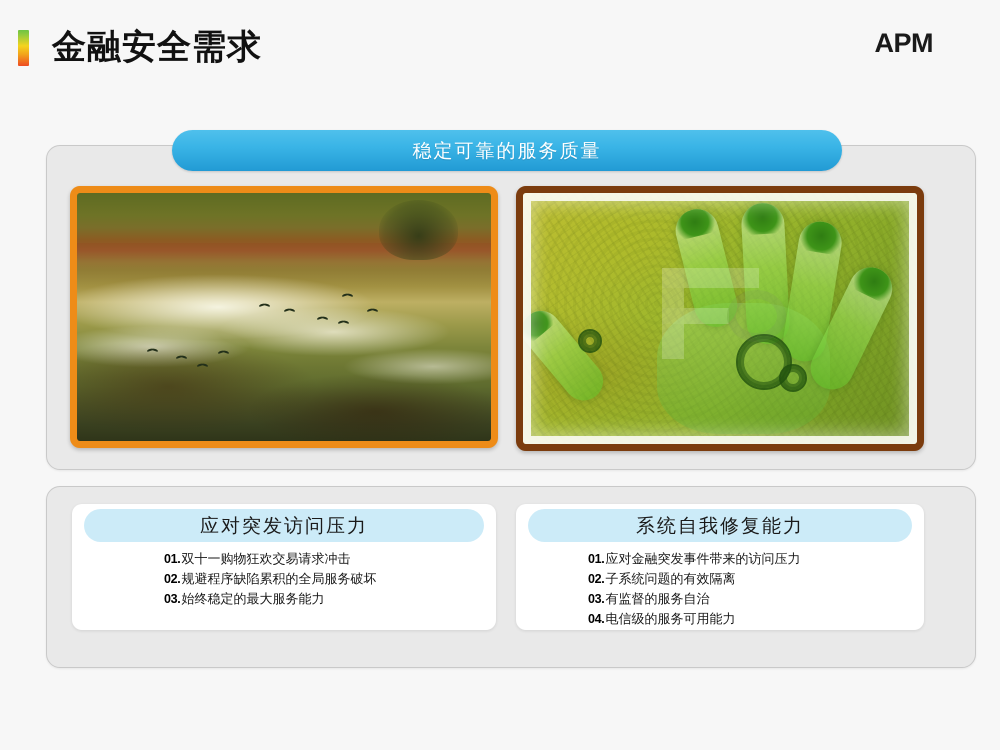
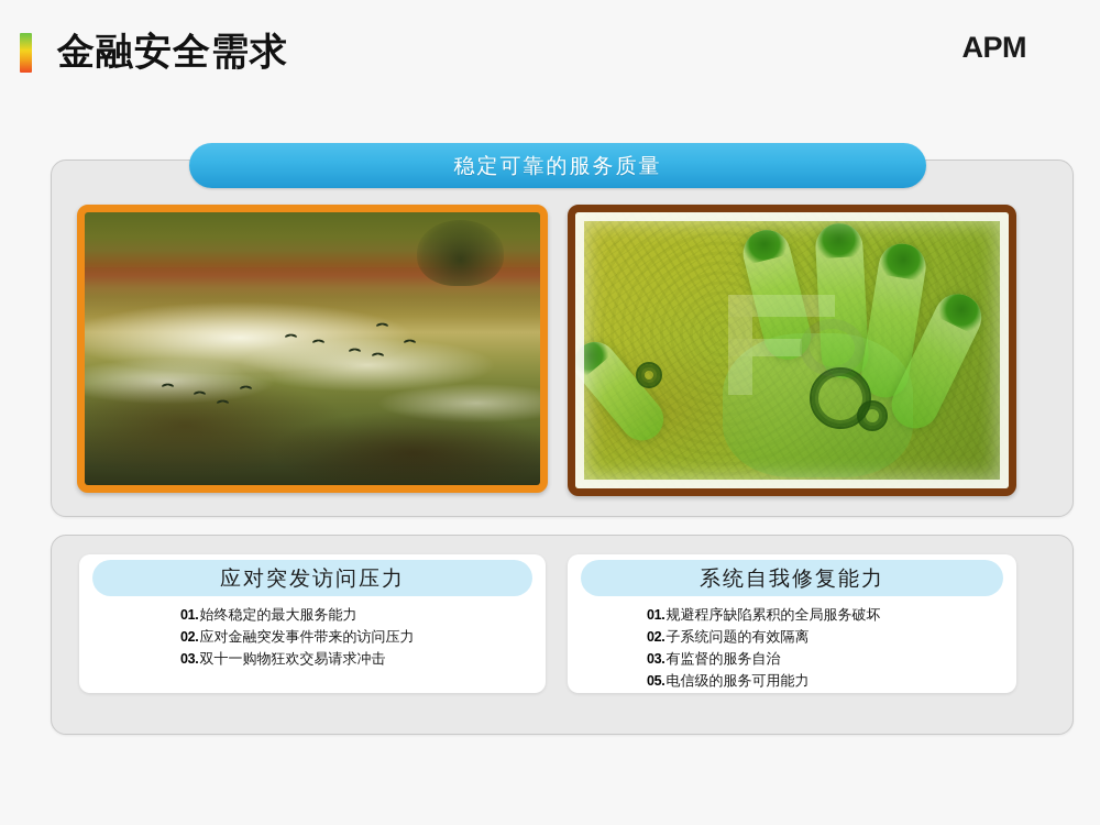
  金融安全需求
  稳定可靠的服务质量
  应对突发访问压力
  01.
- 双十一购物狂欢交易请求冲击
+ 始终稳定的最大服务能力
  02.
- 规避程序缺陷累积的全局服务破坏
+ 应对金融突发事件带来的访问压力
  03.
- 始终稳定的最大服务能力
+ 双十一购物狂欢交易请求冲击
  系统自我修复能力
  01.
- 应对金融突发事件带来的访问压力
+ 规避程序缺陷累积的全局服务破坏
  02.
  子系统问题的有效隔离
  03.
  有监督的服务自治
- 04.
+ 05.
  电信级的服务可用能力
